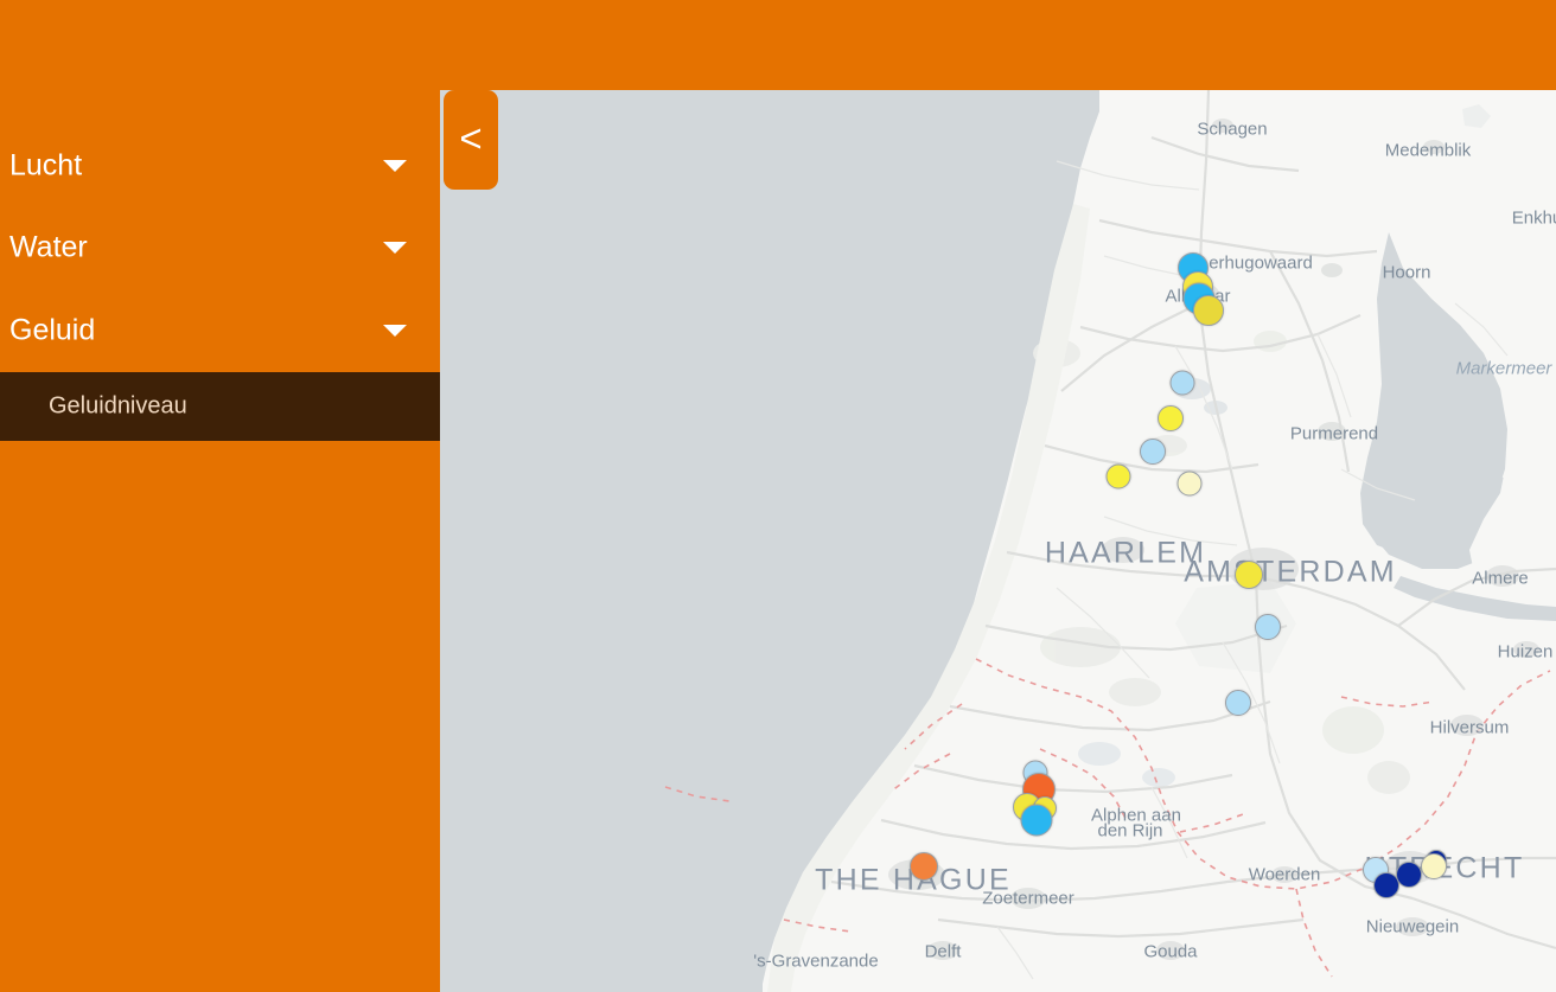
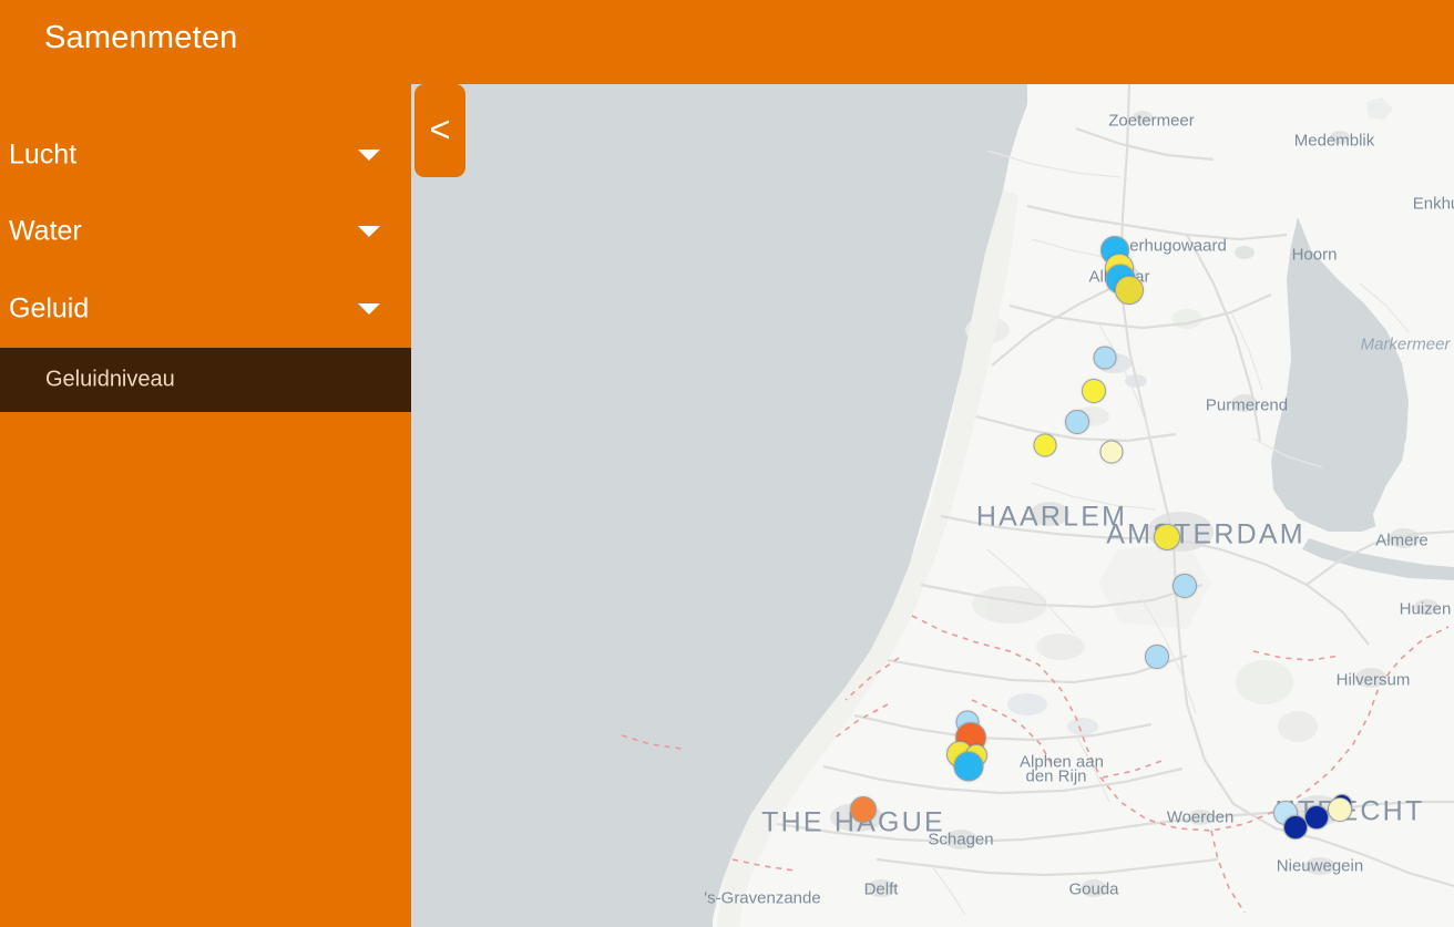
+ Samenmeten
  Lucht
  Water
  Geluid
  Geluidniveau
- Schagen
+ Zoetermeer
  Medemblik
  Enkh
  Hoorn
  erhugowaard
  Markermeer
  Purmerend
  HAARLEM
  AMTERDAM
  Almere
  Huizen
  Hilversum
  Alphen aan
  den Rijn
  Woerden
  THE HAGUE
- Zoetermeer
+ Schagen
  Nieuwegein
  's-Gravenzande
  Delft
  Gouda
  <
